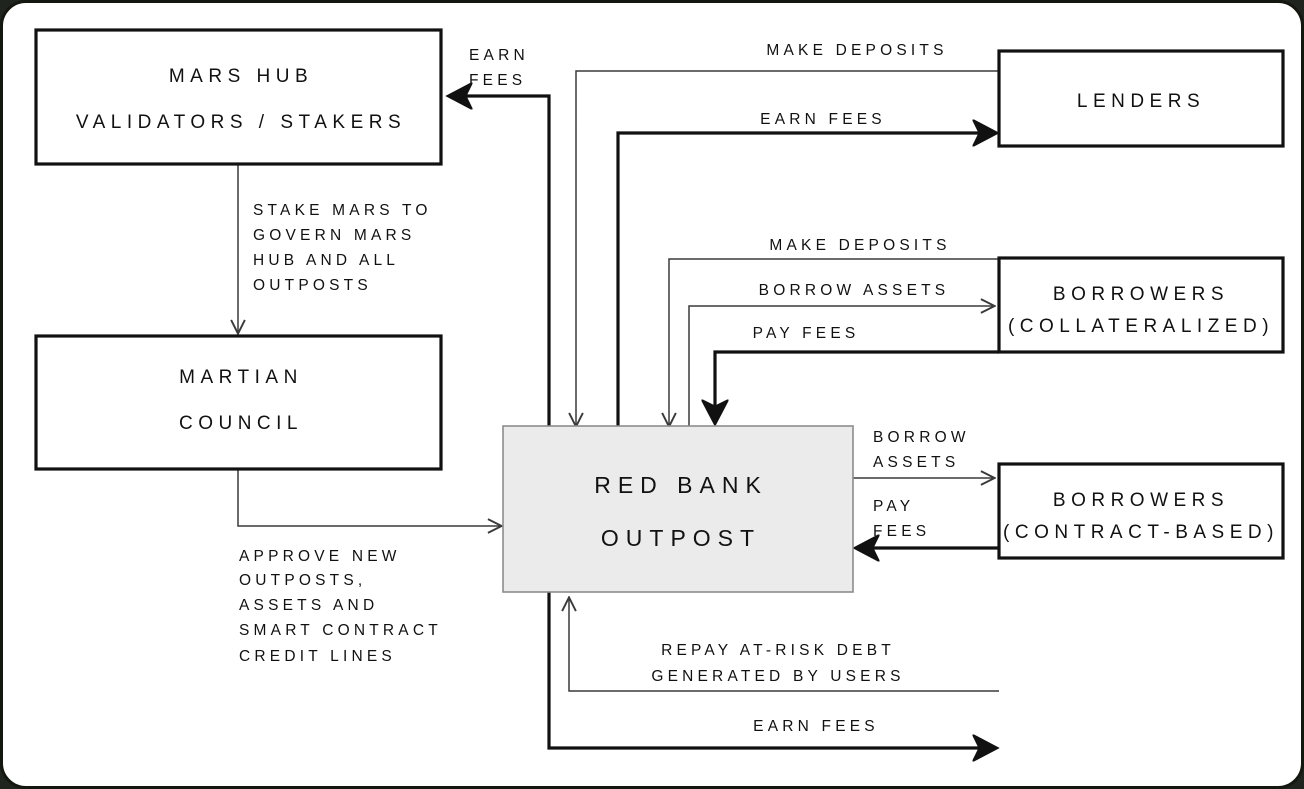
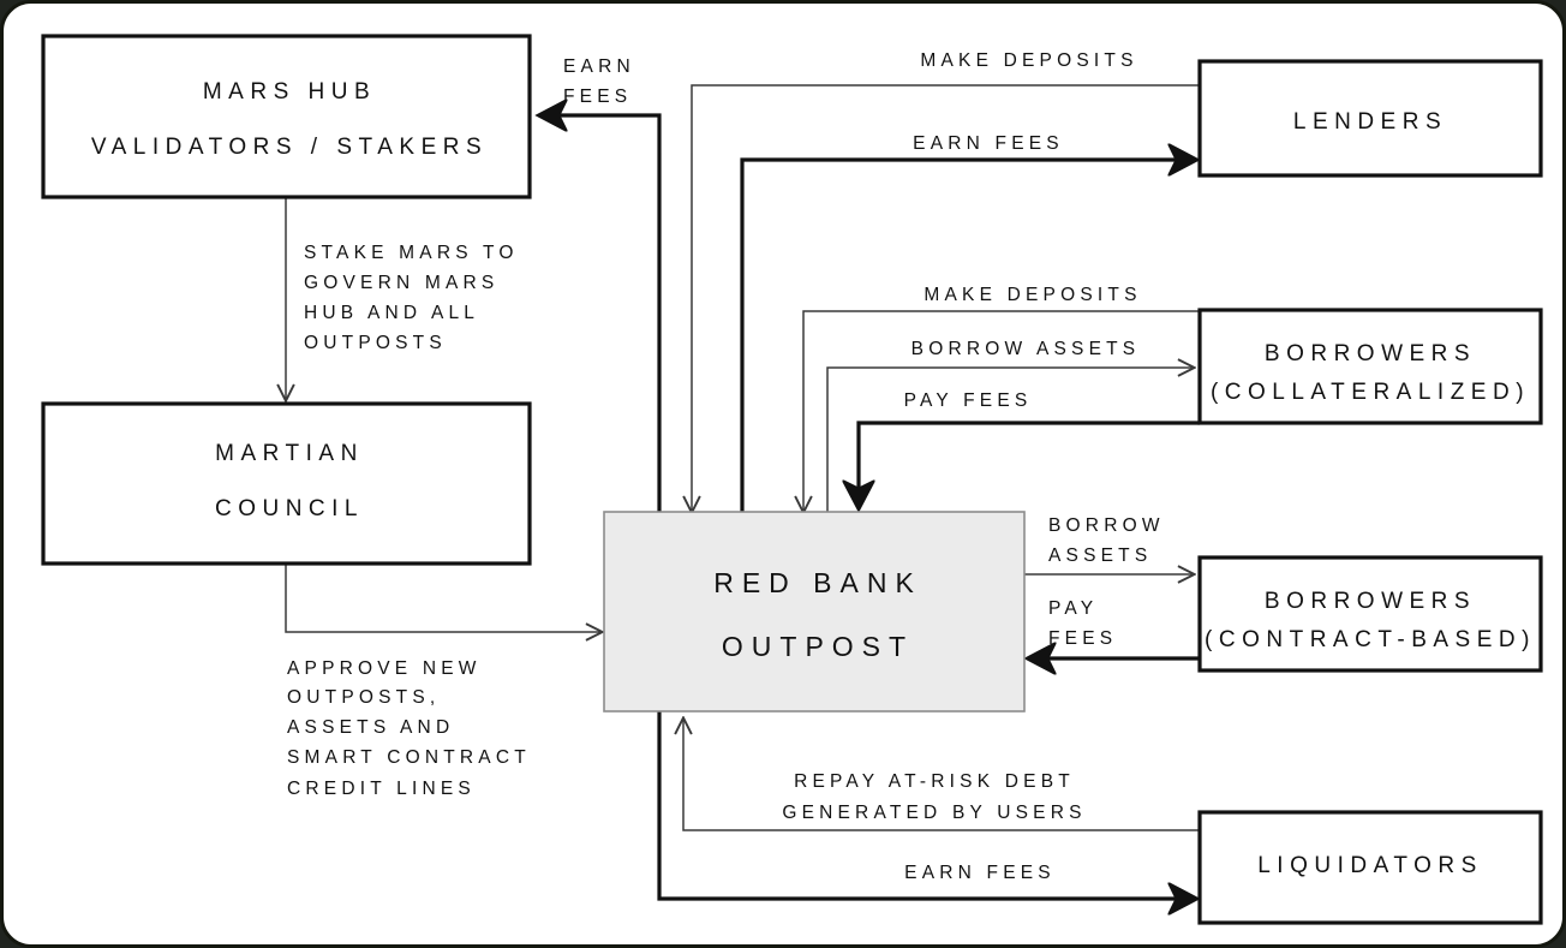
  MARS HUB
  VALIDATORS / STAKERS
  MARTIAN
  COUNCIL
  RED BANK
  OUTPOST
  LENDERS
  BORROWERS
  (COLLATERALIZED)
  BORROWERS
  (CONTRACT-BASED)
+ LIQUIDATORS
  EARN
  FEES
  STAKE MARS TO
  GOVERN MARS
  HUB AND ALL
  OUTPOSTS
  APPROVE NEW
  OUTPOSTS,
  ASSETS AND
  SMART CONTRACT
  CREDIT LINES
  MAKE DEPOSITS
  EARN FEES
  MAKE DEPOSITS
  BORROW ASSETS
  PAY FEES
  BORROW
  ASSETS
  PAY
  FEES
  REPAY AT-RISK DEBT
  GENERATED BY USERS
  EARN FEES
